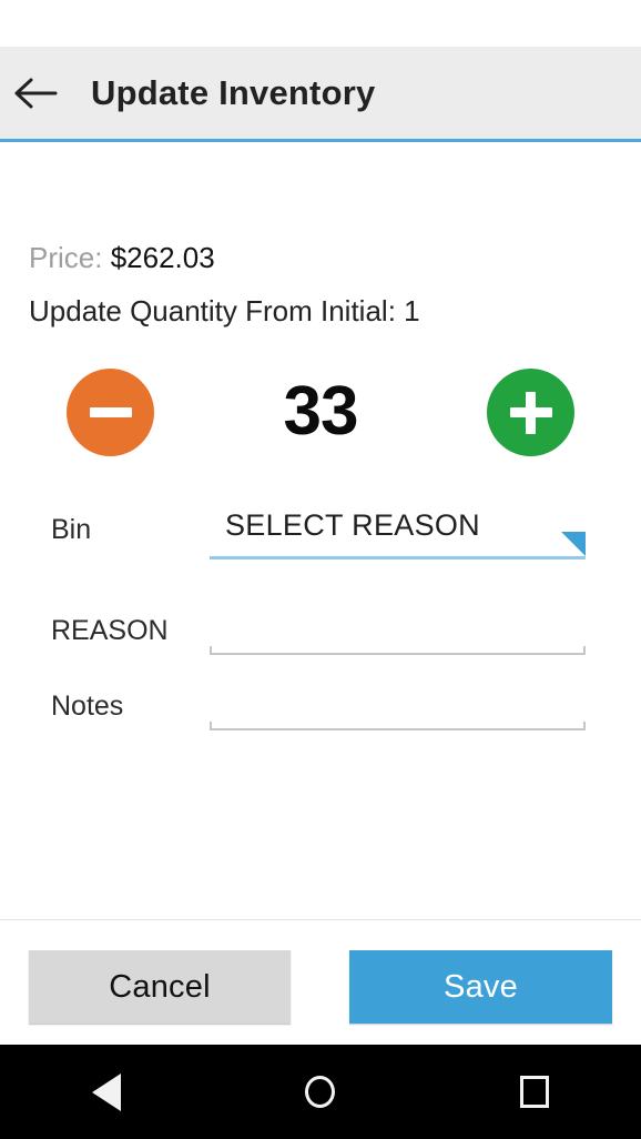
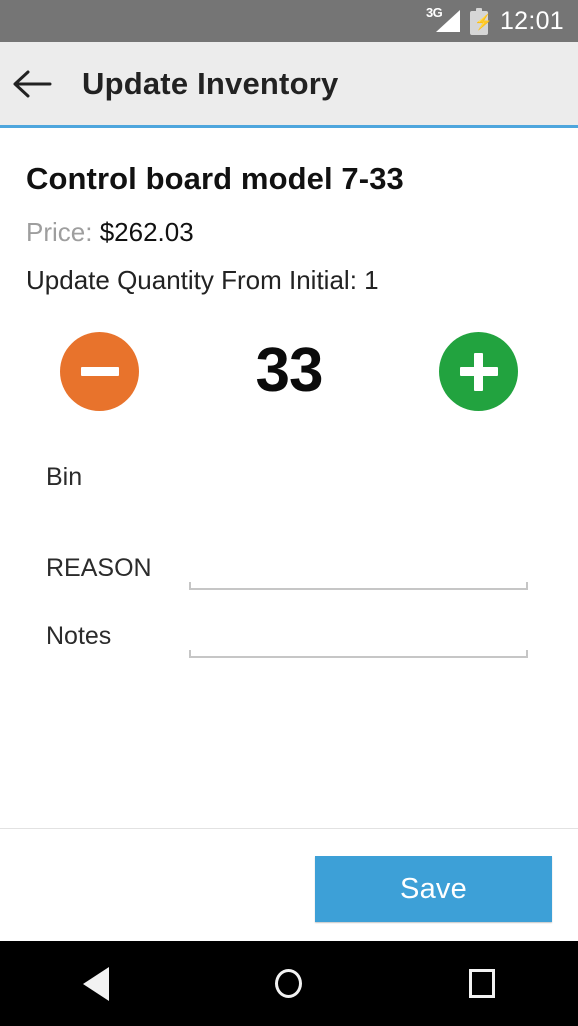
+ 3G
+ ⚡
+ 12:01
  Update Inventory
+ Control board model 7-33
  Price: $262.03
  Update Quantity From Initial: 1
  33
  Bin
- SELECT REASON
  REASON
  Notes
- Cancel
  Save
